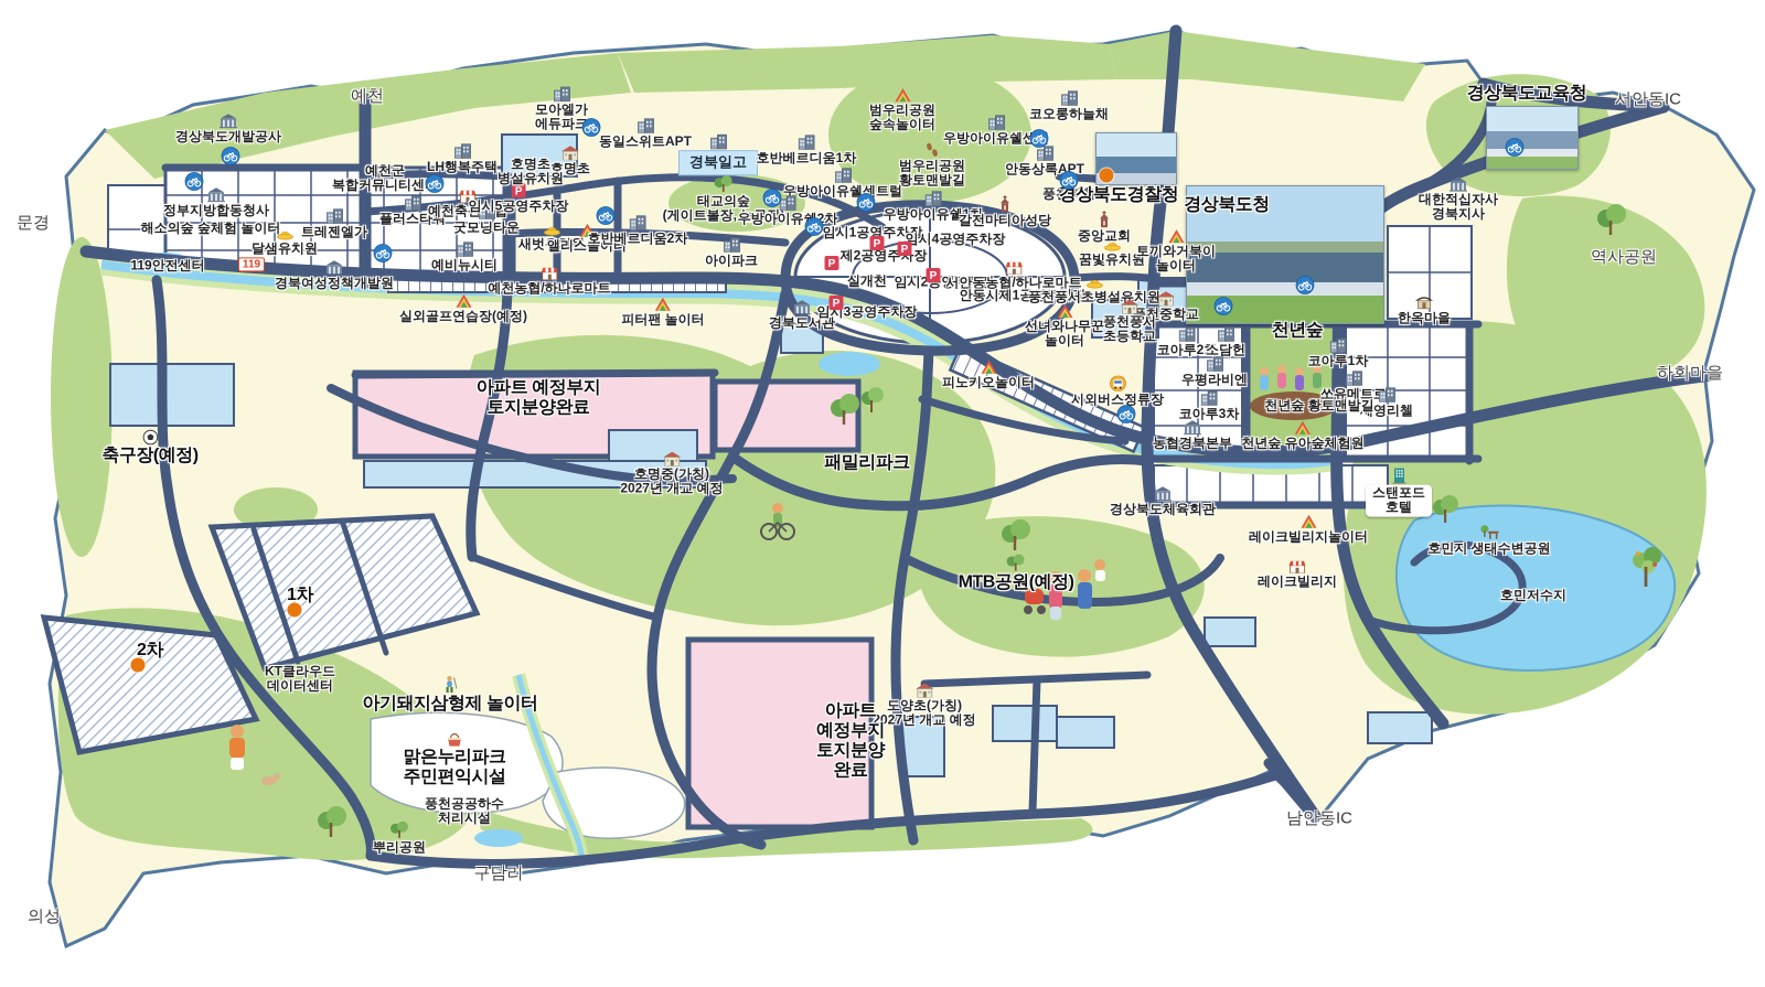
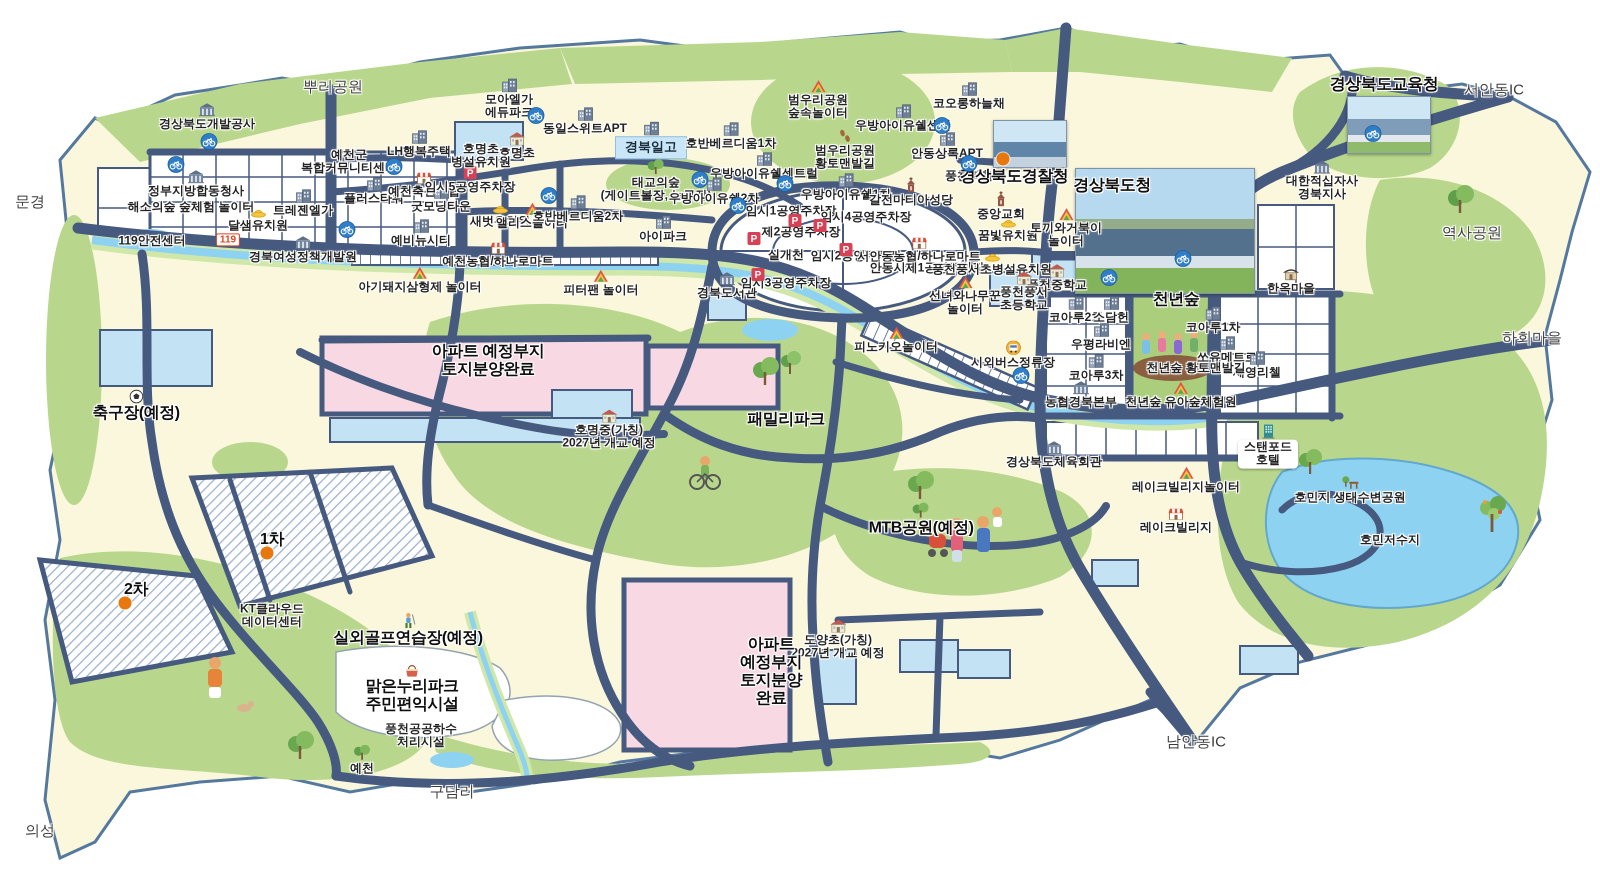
- 예천
+ 뿌리공원
  문경
  의성
  구담리
  서안동IC
  하회마을
  남안동IC
  역사공원
  경상북도개발공사
  정부지방합동청사
  해소의숲 숲체험 놀이터
  119안전센터
  119
  달샘유치원
  트레젠엘가
  경북여성정책개발원
  예천군
  복합커뮤니티센
  LH행복주택
  플러스타워
  예천축산협
  굿모닝타운
  P
  임시5공영주차장
  예비뉴시티
  모아엘가
  에듀파크
  호명초
  호명초
  병설유치원
  새벗유치원
  앨리스놀이터
  동일스위트APT
  경북일고
  태교의숲
  (게이트볼장, 농구장)
  호반베르디움2차
  아이파크
  예천농협/하나로마트
- 실외골프연습장(예정)
+ 아기돼지삼형제 놀이터
  피터팬 놀이터
  호반베르디움1차
  범우리공원
  숲속놀이터
  우방아이유쉘센
  코오롱하늘채
  범우리공원
  황토맨발길
  우방아이유쉘센트럴
  우방아이유쉘1차
  우방아이유쉘2차
  안동상록APT
  풍천파출소
  경상북도경찰청
  갈전마티아성당
  중앙교회
  임시1공영주차장
  제2공영주장
  임시4공영주차장
  실개천
  임시2영주차장
  서안동농협/하나로마트
  안동시제1공영주차장
  경북도서관
  임시3공영주차장
  꿈빛유치원
  토끼와거북이
  놀이터
  풍천풍서초병설유치원
  풍천중학교
  풍천풍서
  초등학교
  선녀와나무꾼
  놀이터
  경상북도청
  경상북도교육청
  대한적십자사
  경북지사
  한옥마을
  코아루2차
  소담헌
  천년숲
  코아루1차
  우평라비엔
  쏘유메트
  코아루3차
  세영리첼
  천년숲 황토맨발길
  시외버스정류장
  농협경북본부
  천년숲 유아숲체험원
  경상북도체육회관
  레이크빌리지놀이터
  레이크빌리지
  스탠포드
  호텔
  호민지 생태수변공원
  호민저수지
  피노키오놀이터
  패밀리파크
  아파트 예정부지
  토지분양완료
  호명중(가칭)
  2027년 개교 예정
  축구장(예정)
  1차
  2차
  KT클라우드
  데이터센터
- 아기돼지삼형제 놀이터
+ 실외골프연습장(예정)
  맑은누리파크
  주민편익시설
  풍천공공하수
  처리시설
- 뿌리공원
+ 예천
  MTB공원(예정)
  도양초(가칭)
  2027년 개교 예정
  아파트
  예정부지
  토지분양
  완료
  P
  P
  P
  P
  P
